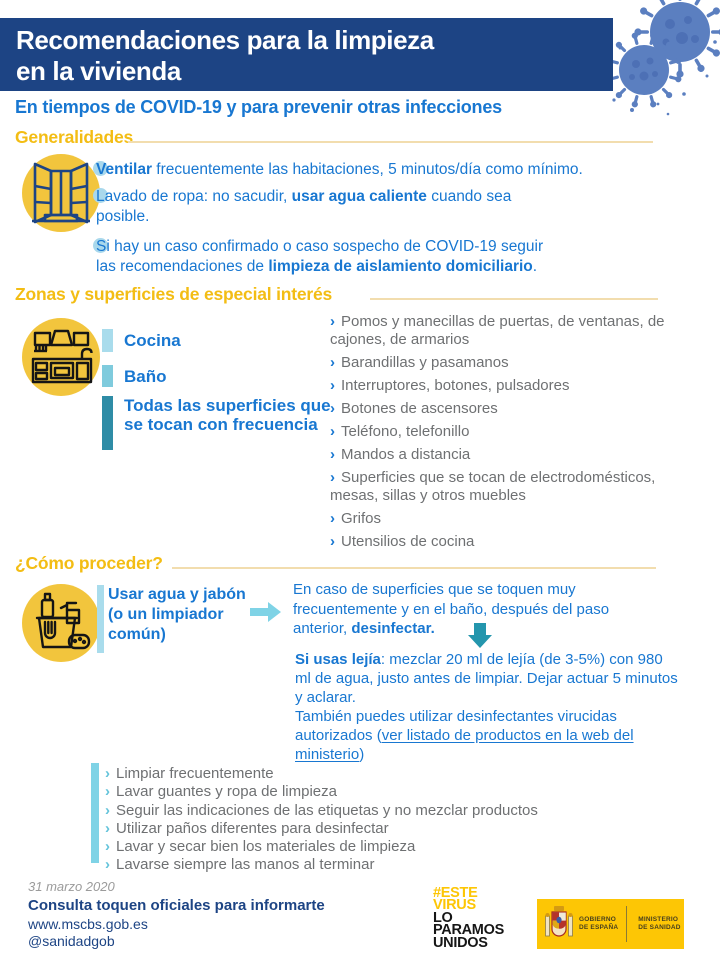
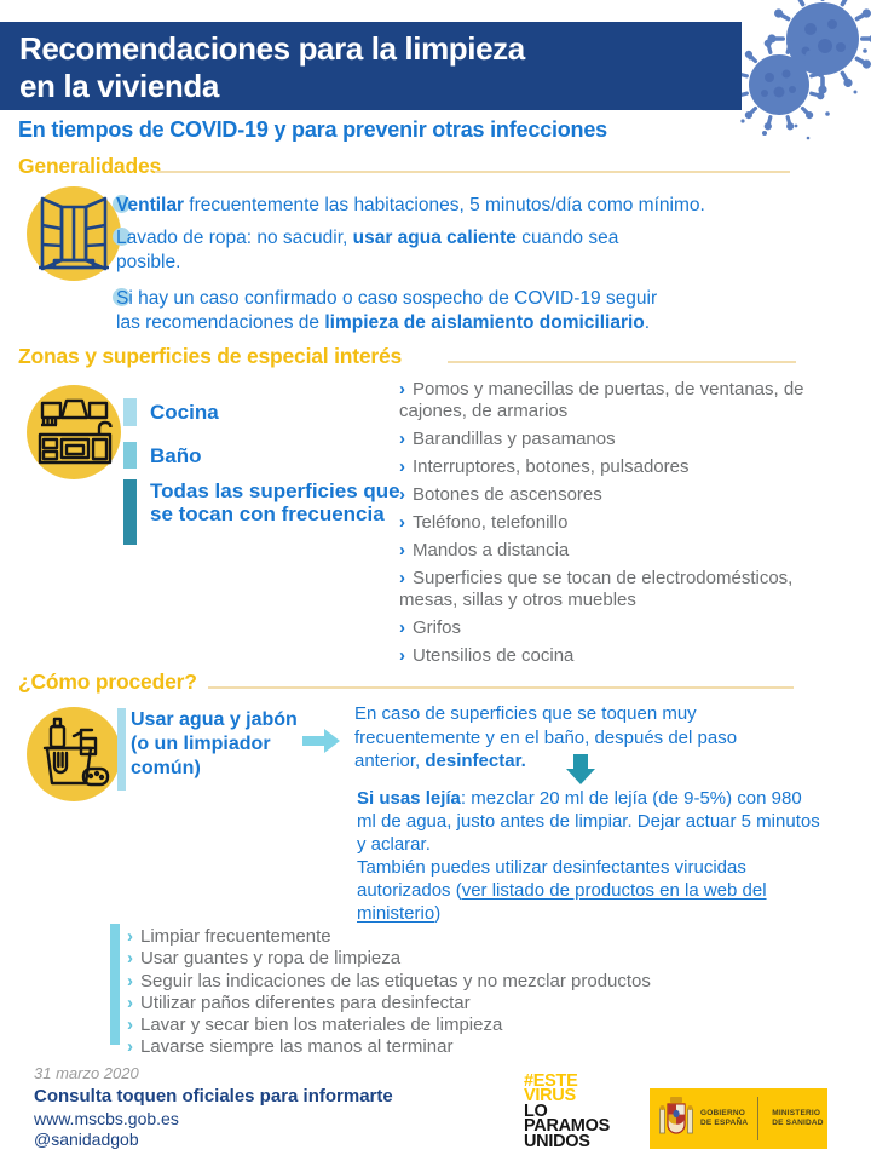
  Recomendaciones para la limpieza
  en la vivienda
  En tiempos de COVID-19 y para prevenir otras infecciones
  Generalidades
  Ventilar frecuentemente las habitaciones, 5 minutos/día como mínimo.
  Lavado de ropa: no sacudir, usar agua caliente cuando sea posible.
  Si hay un caso confirmado o caso sospecho de COVID-19 seguir las recomendaciones de limpieza de aislamiento domiciliario.
  Zonas y superficies de especial interés
  Cocina
  Baño
  Todas las superficies que se tocan con frecuencia
  › Pomos y manecillas de puertas, de ventanas, de cajones, de armarios
  › Barandillas y pasamanos
  › Interruptores, botones, pulsadores
  › Botones de ascensores
  › Teléfono, telefonillo
  › Mandos a distancia
  › Superficies que se tocan de electrodomésticos, mesas, sillas y otros muebles
  › Grifos
  › Utensilios de cocina
  ¿Cómo proceder?
  Usar agua y jabón (o un limpiador común)
  En caso de superficies que se toquen muy frecuentemente y en el baño, después del paso anterior, desinfectar.
- Si usas lejía: mezclar 20 ml de lejía (de 3-5%) con 980 ml de agua, justo antes de limpiar. Dejar actuar 5 minutos y aclarar.
+ Si usas lejía: mezclar 20 ml de lejía (de 9-5%) con 980 ml de agua, justo antes de limpiar. Dejar actuar 5 minutos y aclarar.
  También puedes utilizar desinfectantes virucidas autorizados (ver listado de productos en la web del ministerio)
  › Limpiar frecuentemente
- › Lavar guantes y ropa de limpieza
+ › Usar guantes y ropa de limpieza
  › Seguir las indicaciones de las etiquetas y no mezclar productos
  › Utilizar paños diferentes para desinfectar
  › Lavar y secar bien los materiales de limpieza
  › Lavarse siempre las manos al terminar
  31 marzo 2020
  Consulta toquen oficiales para informarte
  www.mscbs.gob.es
  @sanidadgob
  #ESTE
  VIRUS
  LO
  PARAMOS
  UNIDOS
